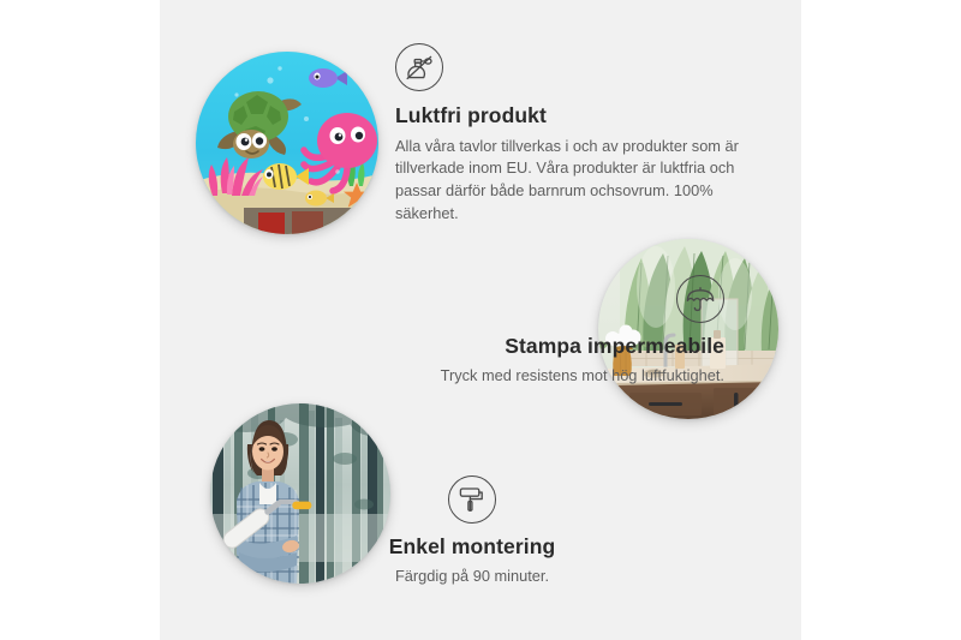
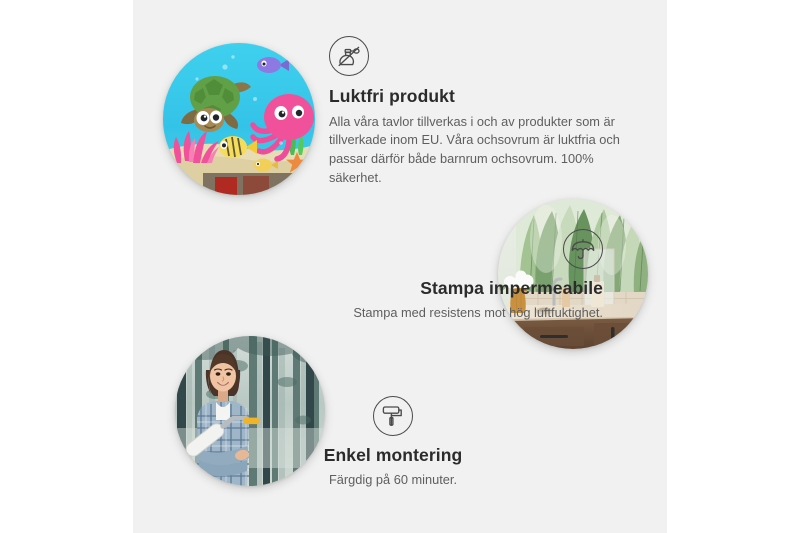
  Luktfri produkt
- Alla våra tavlor tillverkas i och av produkter som är tillverkade inom EU. Våra produkter är luktfria och passar därför både barnrum ochsovrum. 100% säkerhet.
+ Alla våra tavlor tillverkas i och av produkter som är tillverkade inom EU. Våra ochsovrum är luktfria och passar därför både barnrum ochsovrum. 100% säkerhet.
  Stampa impermeabile
- Tryck med resistens mot hög luftfuktighet.
+ Stampa med resistens mot hög luftfuktighet.
  Enkel montering
- Färgdig på 90 minuter.
+ Färgdig på 60 minuter.
